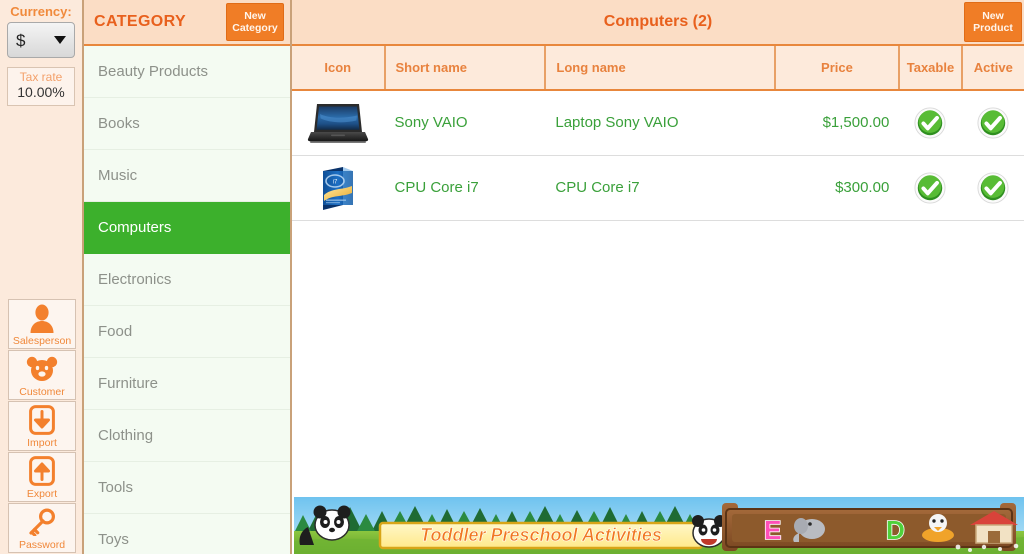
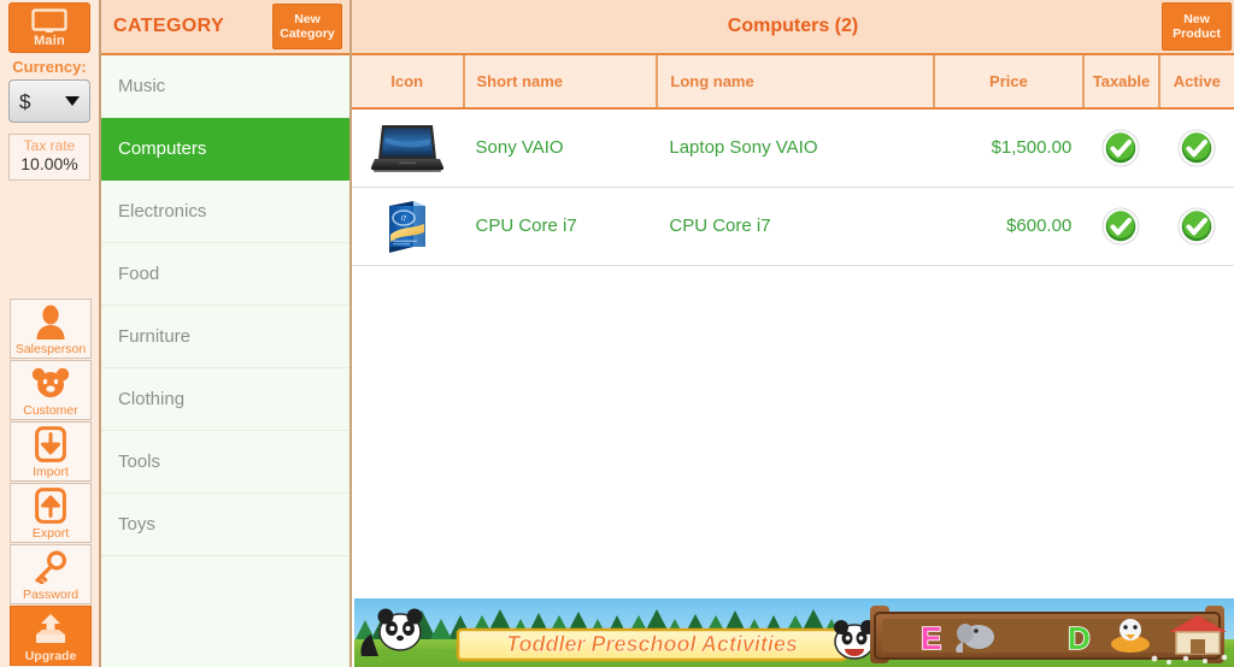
+ Main
  Currency:
  $
  Tax rate
  10.00%
  Salesperson
  Customer
  Import
  Export
  Password
+ Upgrade
  CATEGORY
  New
  Category
- Beauty Products
- Books
  Music
  Computers
  Electronics
  Food
  Furniture
  Clothing
  Tools
  Toys
  Computers (2)
  New
  Product
  Icon	Short name	Long name	Price	Taxable	Active
  	Sony VAIO	Laptop Sony VAIO	$1,500.00
- 	CPU Core i7	CPU Core i7	$300.00
+ 	CPU Core i7	CPU Core i7	$600.00
  Toddler Preschool Activities
  E
  D
